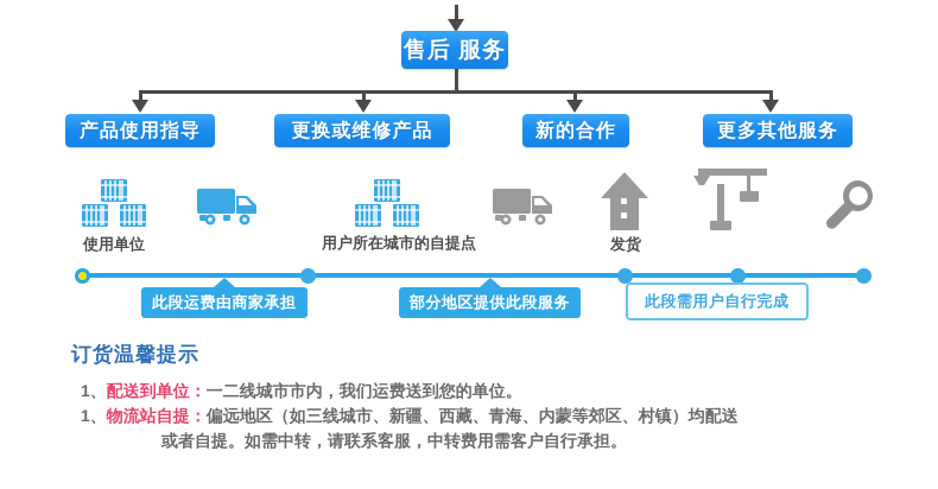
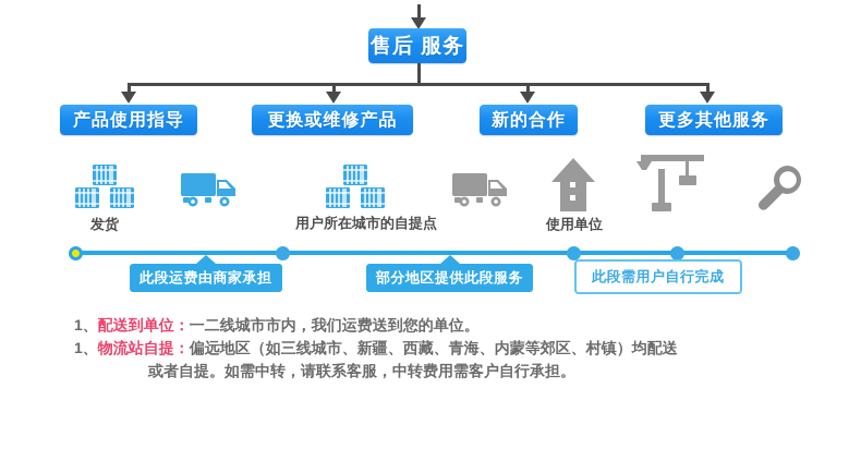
  售后 服务
  产品使用指导
  更换或维修产品
  新的合作
  更多其他服务
- 使用单位
+ 发货
  用户所在城市的自提点
- 发货
+ 使用单位
  此段运费由商家承担
  部分地区提供此段服务
  此段需用户自行完成
- 订货温馨提示
  1、配送到单位：一二线城市市内，我们运费送到您的单位。
  1、物流站自提：偏远地区（如三线城市、新疆、西藏、青海、内蒙等郊区、村镇）均配送
  或者自提。如需中转，请联系客服，中转费用需客户自行承担。
